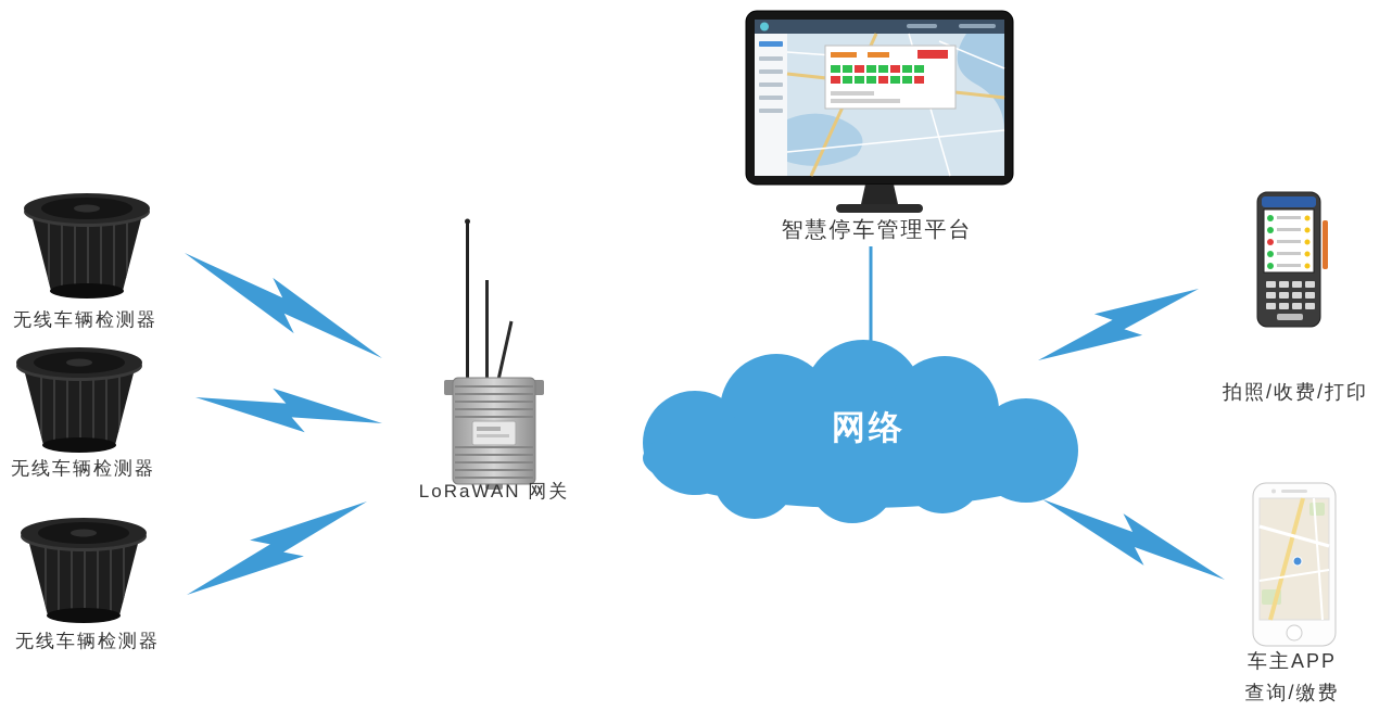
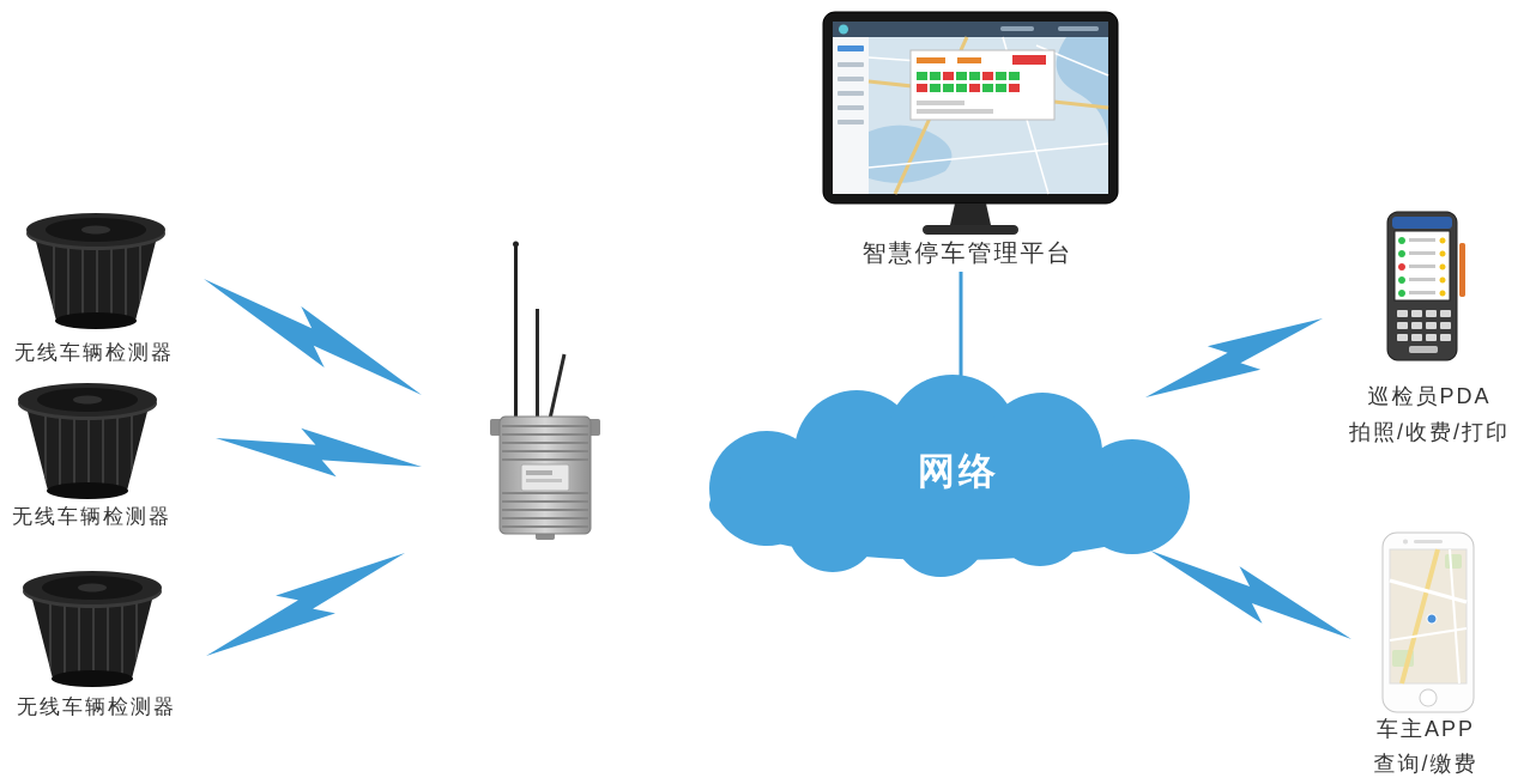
  无线车辆检测器
  无线车辆检测器
  无线车辆检测器
- LoRaWAN 网关
  智慧停车管理平台
  网络
+ 巡检员PDA
  拍照/收费/打印
  车主APP
  查询/缴费
